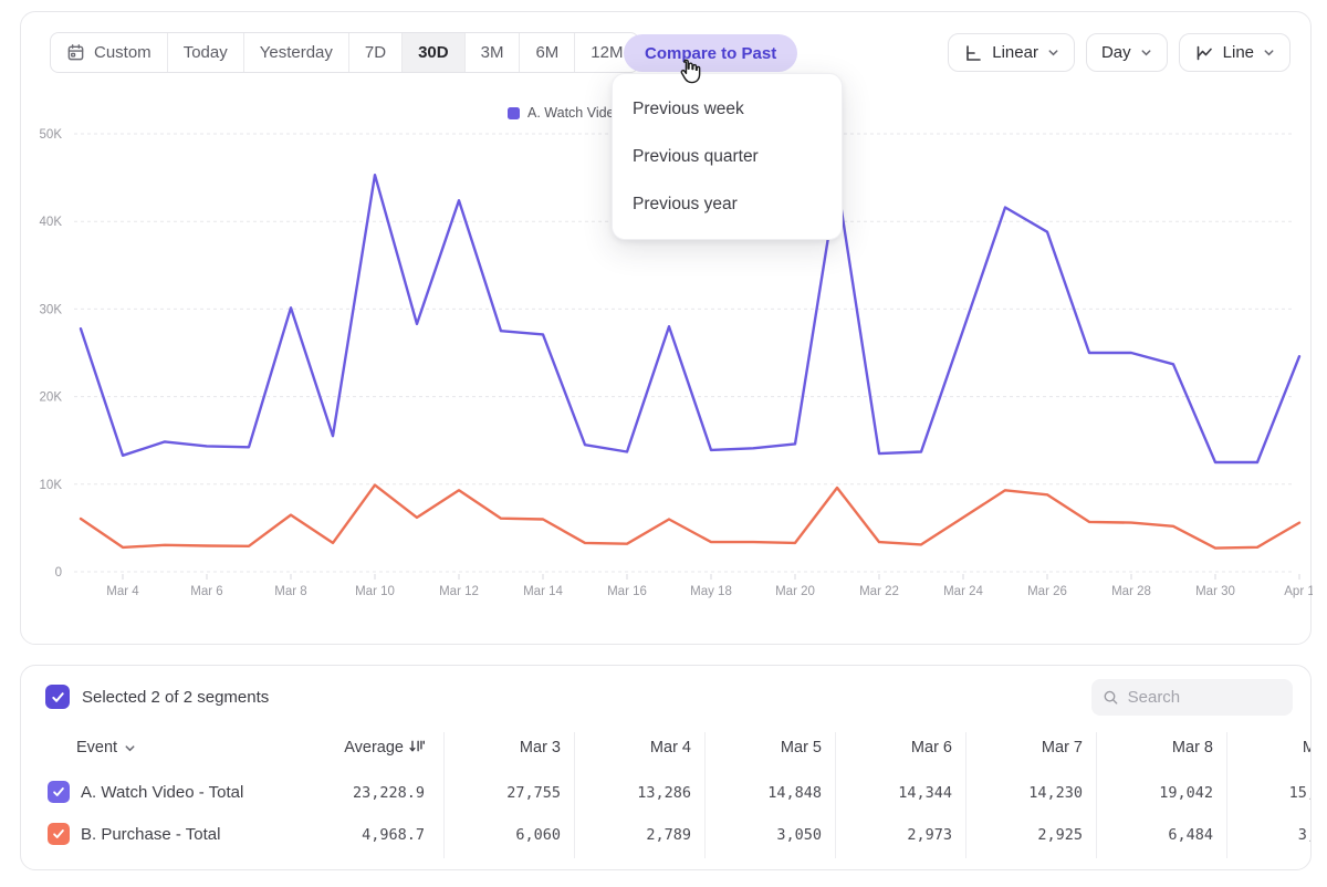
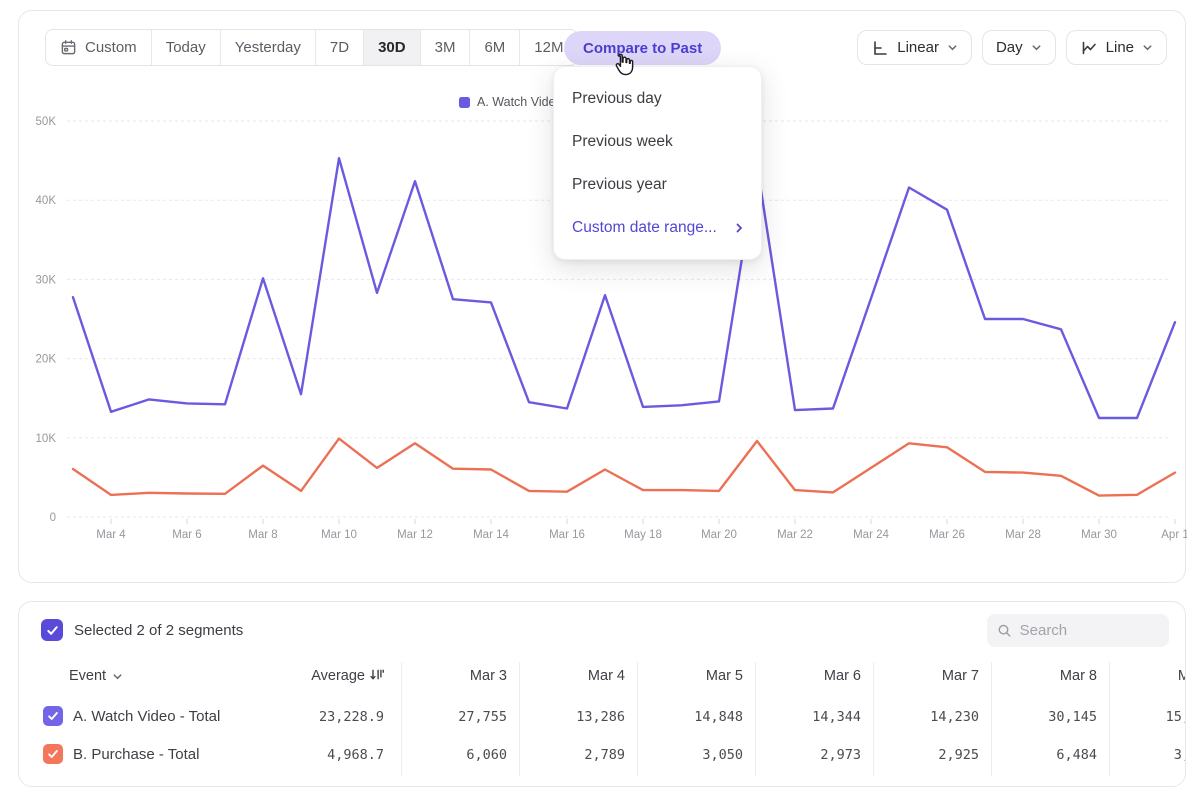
  Custom
  Today
  Yesterday
  7D
  30D
  3M
  6M
  12M
  Compare to Past
  Linear
  Day
  Line
  0
  10K
  20K
  30K
  40K
  50K
  Mar 4
  Mar 6
  Mar 8
  Mar 10
  Mar 12
  Mar 14
  Mar 16
  May 18
  Mar 20
  Mar 22
  Mar 24
  Mar 26
  Mar 28
  Mar 30
  Apr 1
+ Previous day
  Previous week
- Previous quarter
  Previous year
+ Custom date range...
  Selected 2 of 2 segments
  Search
  Event
  Average
  Mar 3
  Mar 4
  Mar 5
  Mar 6
  Mar 7
  Mar 8
  M
  A. Watch Video - Total
  23,228.9
  27,755
  13,286
  14,848
  14,344
  14,230
- 19,042
+ 30,145
  B. Purchase - Total
  4,968.7
  6,060
  2,789
  3,050
  2,973
  2,925
  6,484
